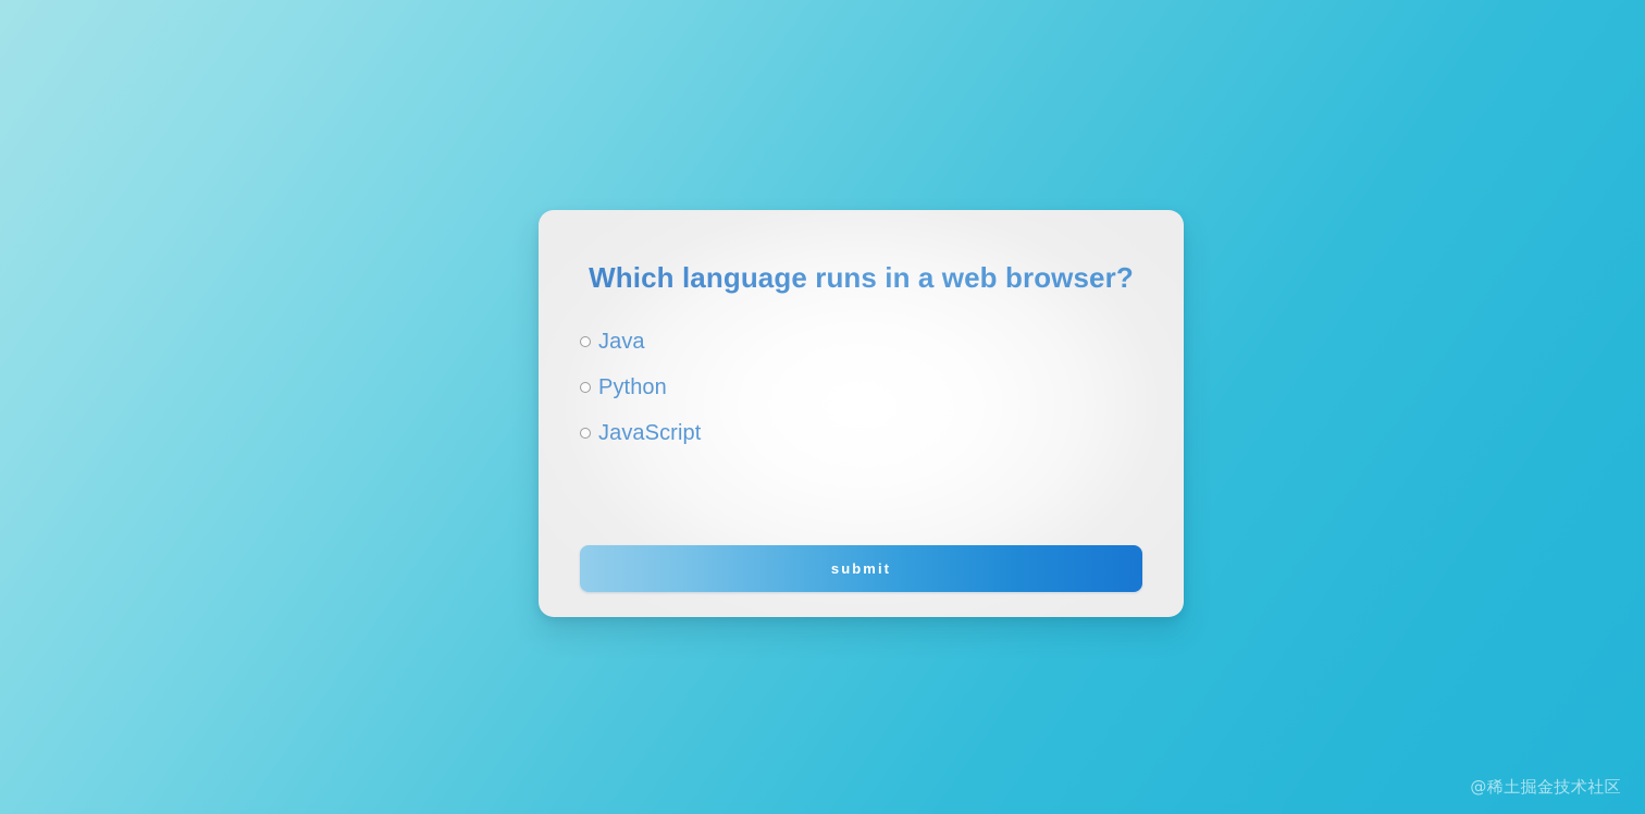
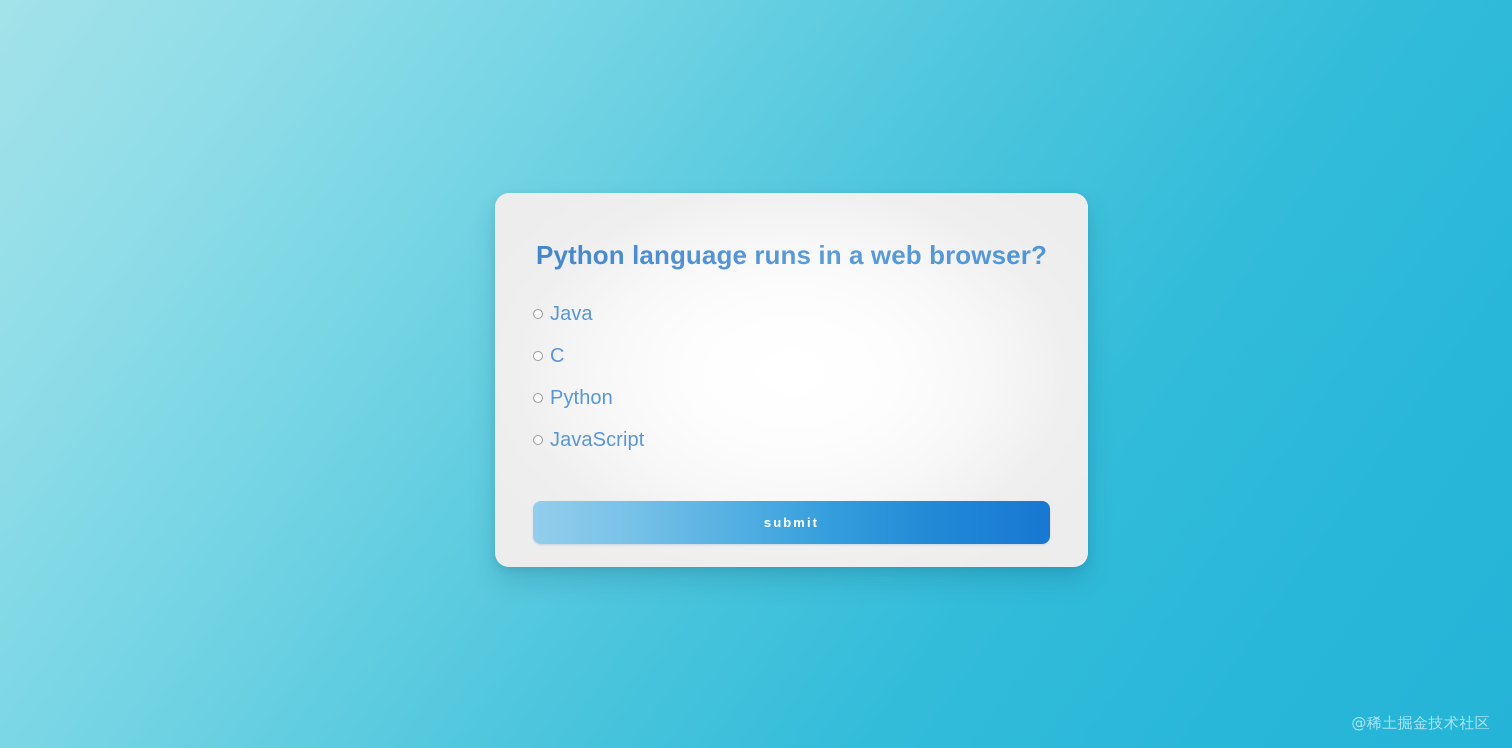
- Which language runs in a web browser?
+ Python language runs in a web browser?
  Java
+ C
  Python
  JavaScript
  submit
  @稀土掘金技术社区
